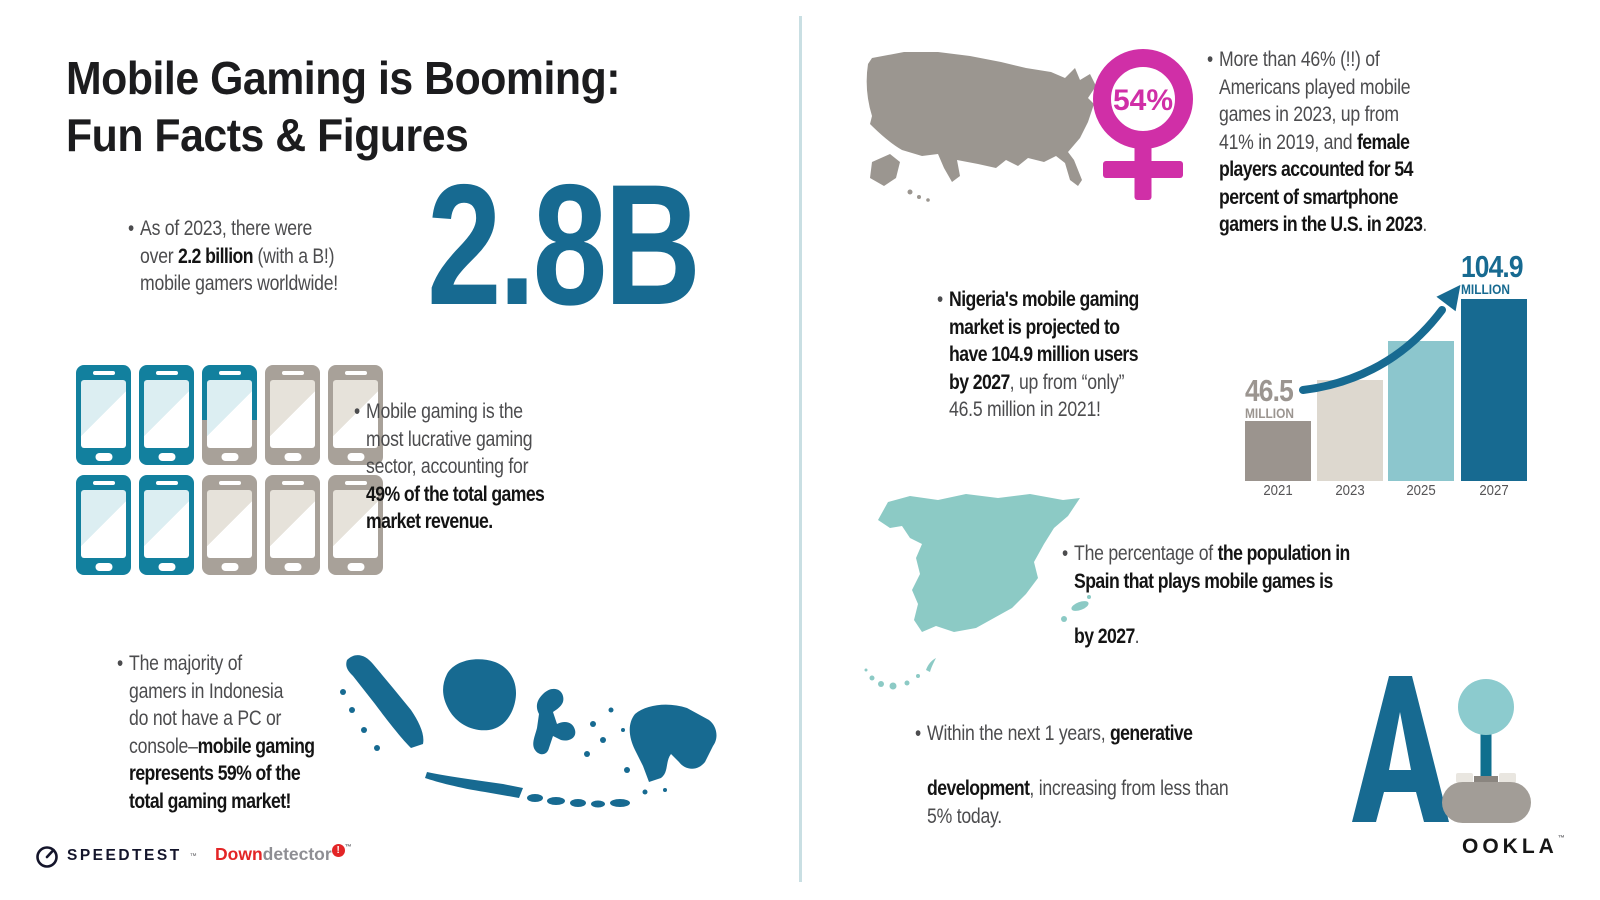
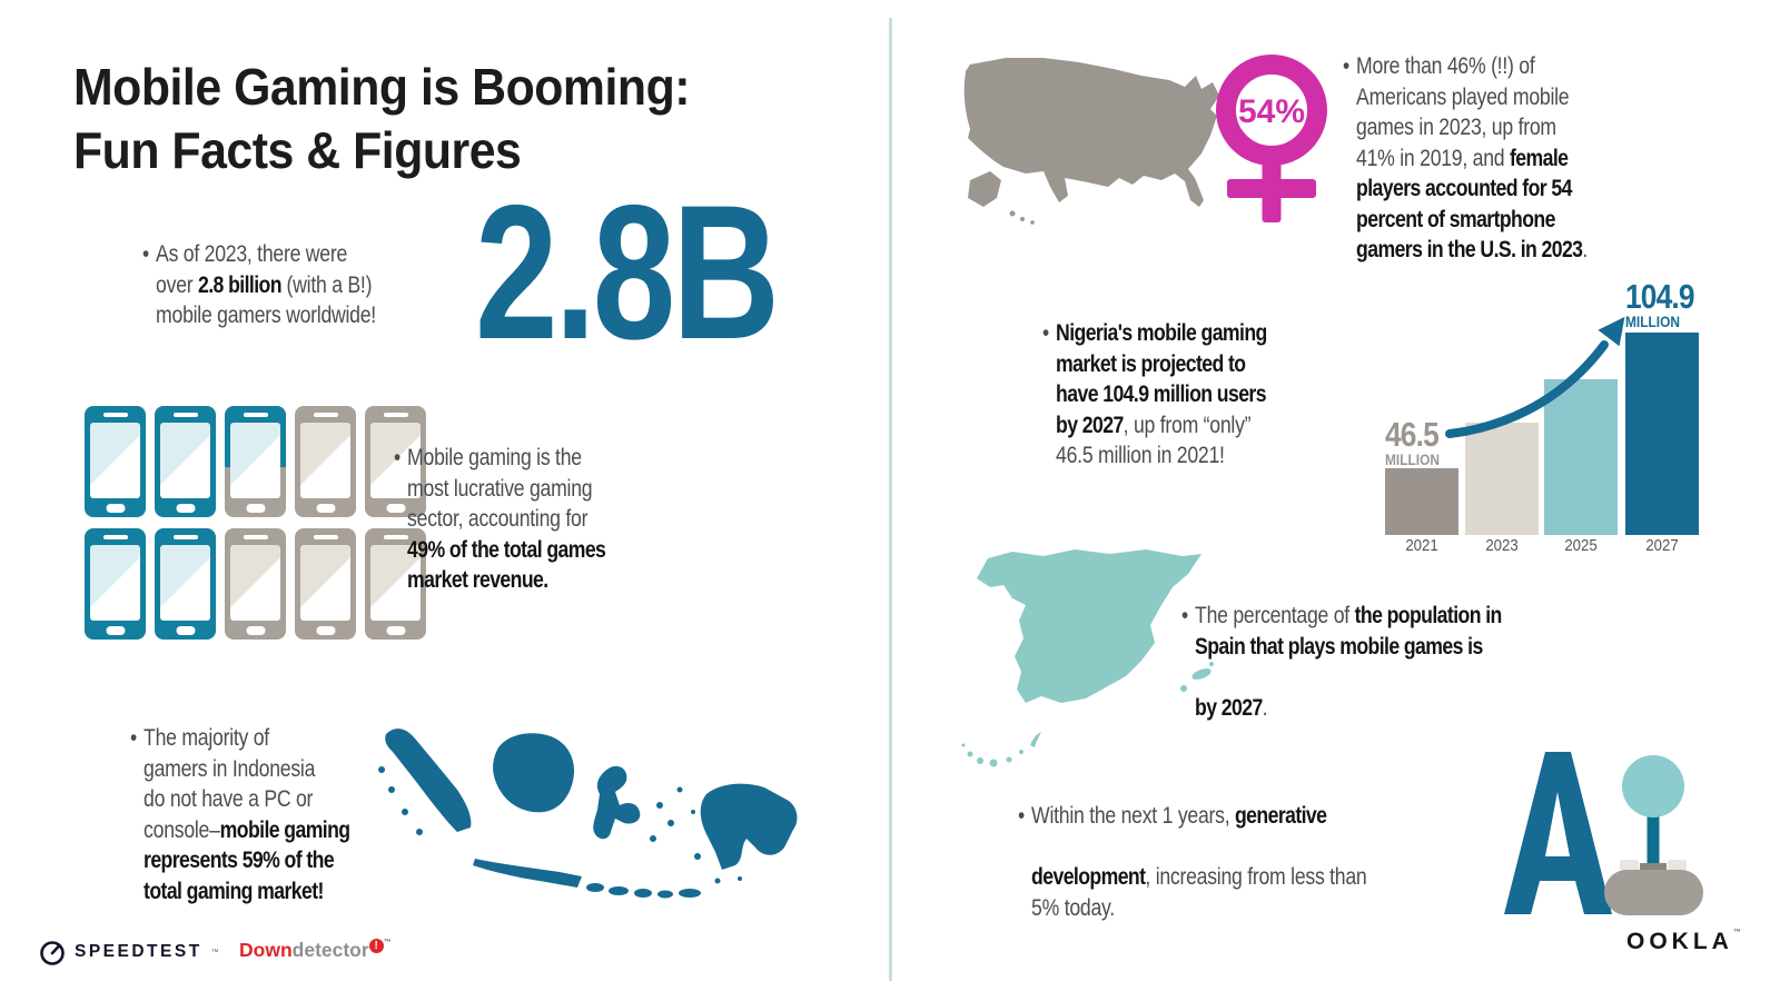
  Mobile Gaming is Booming:
  Fun Facts & Figures
  •
  As of 2023, there were
- over 2.2 billion (with a B!)
+ over 2.8 billion (with a B!)
  mobile gamers worldwide!
  2.8B
  •
  Mobile gaming is the
  most lucrative gaming
  sector, accounting for
  49% of the total games
  market revenue.
  •
  The majority of
  gamers in Indonesia
  do not have a PC or
  console–mobile gaming
  represents 59% of the
  total gaming market!
  54%
  •
  More than 46% (!!) of
  Americans played mobile
  games in 2023, up from
  41% in 2019, and female
  players accounted for 54
  percent of smartphone
  gamers in the U.S. in 2023.
  •
  Nigeria's mobile gaming
  market is projected to
  have 104.9 million users
  by 2027, up from “only”
  46.5 million in 2021!
  2021
  2023
  2025
  2027
  46.5
  MILLION
  104.9
  MILLION
  •
  The percentage of the population in
  Spain that plays mobile games is
  by 2027.
  •
  Within the next 1 years, generative
  development, increasing from less than
  5% today.
  SPEEDTEST
  Downdetector !
  OOKLA
